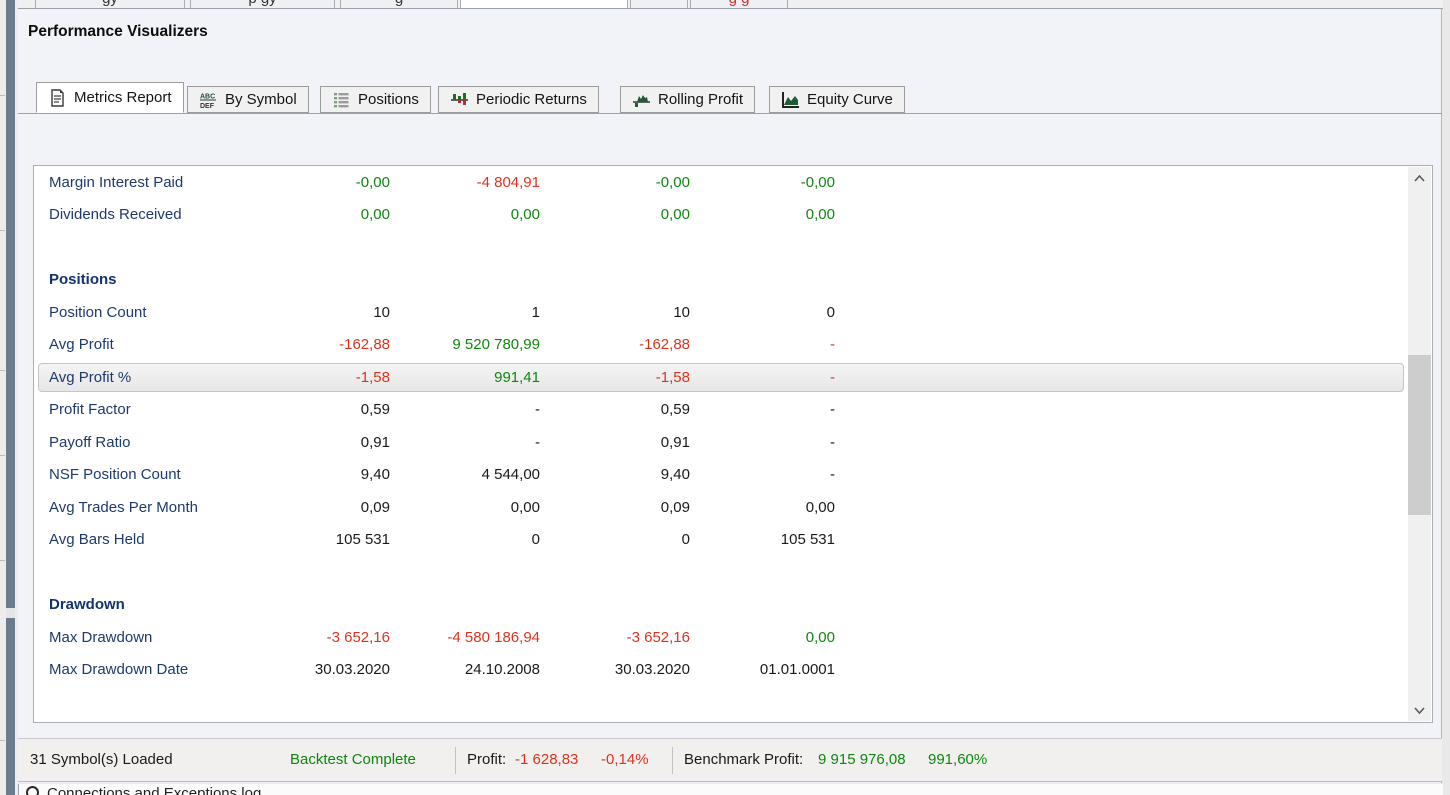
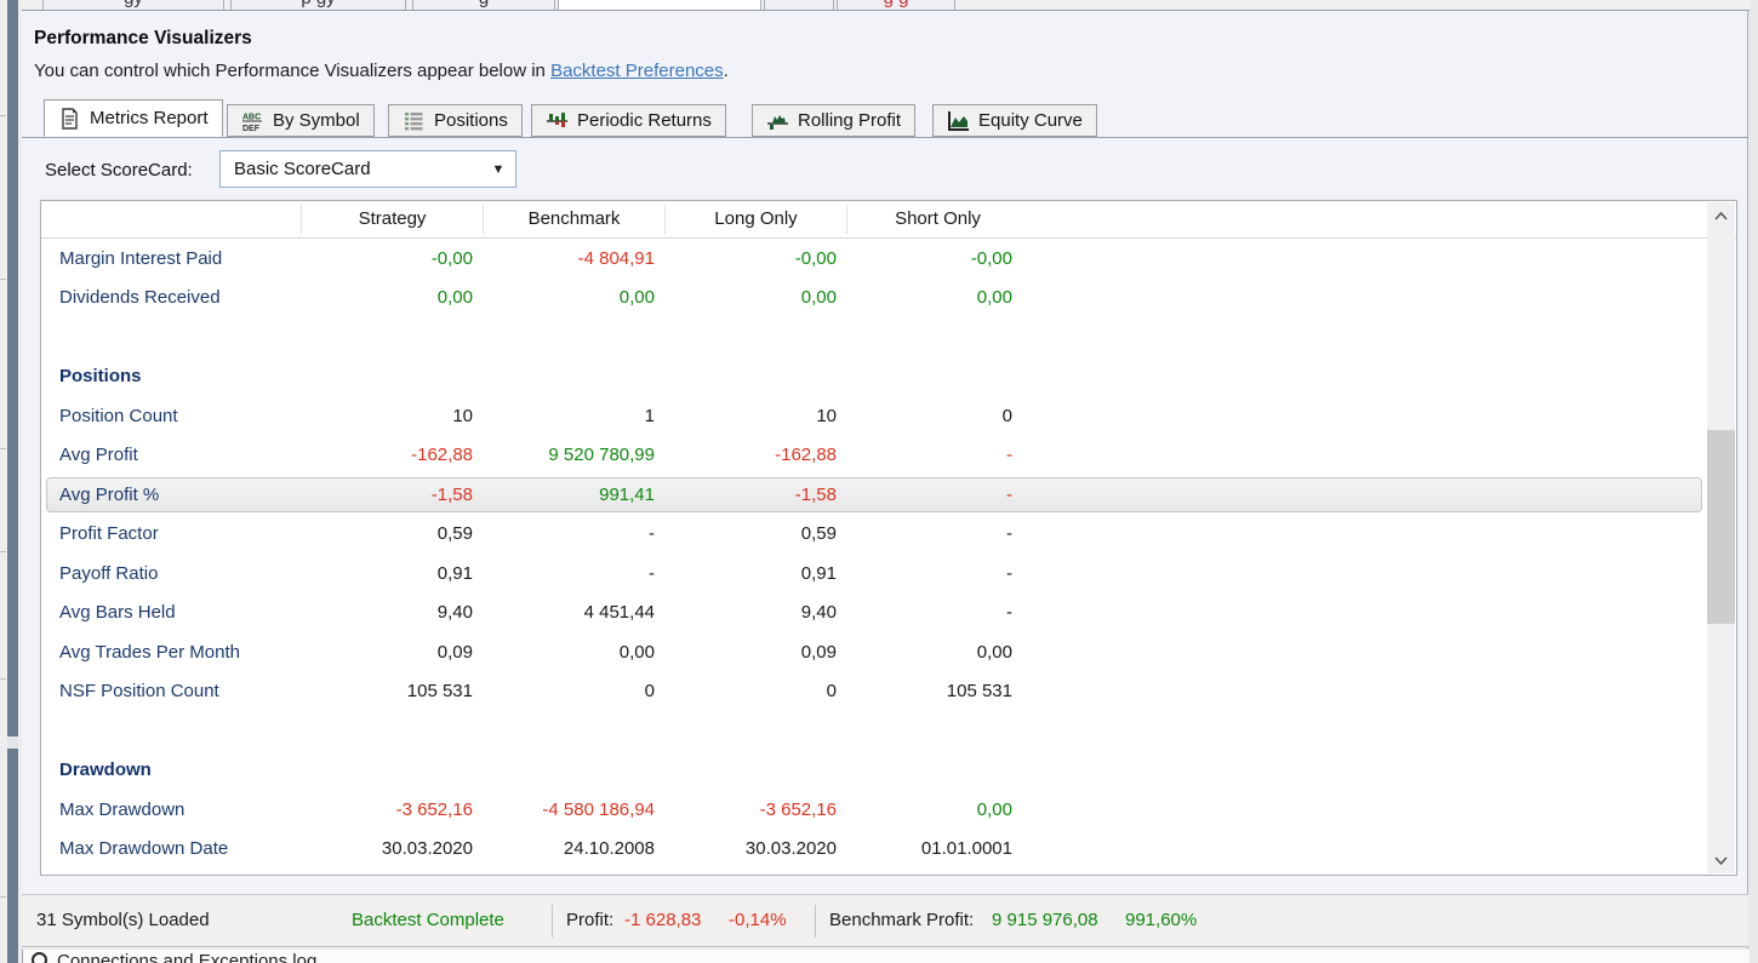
  Performance Visualizers
+ You can control which Performance Visualizers appear below in Backtest Preferences.
  Metrics Report
  By Symbol
  Positions
  Periodic Returns
  Rolling Profit
  Equity Curve
+ Select ScoreCard:
+ Basic ScoreCard
+ ▼
+ Strategy
+ Benchmark
+ Long Only
+ Short Only
  Margin Interest Paid
  -0,00
  -4 804,91
  -0,00
  -0,00
  Dividends Received
  0,00
  0,00
  0,00
  0,00
  Positions
  Position Count
  10
  1
  10
  0
  Avg Profit
  -162,88
  9 520 780,99
  -162,88
  -
  Avg Profit %
  -1,58
  991,41
  -1,58
  -
  Profit Factor
  0,59
  -
  0,59
  -
  Payoff Ratio
  0,91
  -
  0,91
  -
- NSF Position Count
+ Avg Bars Held
  9,40
- 4 544,00
+ 4 451,44
  9,40
  -
  Avg Trades Per Month
  0,09
  0,00
  0,09
  0,00
- Avg Bars Held
+ NSF Position Count
  105 531
  0
  0
  105 531
  Drawdown
  Max Drawdown
  -3 652,16
  -4 580 186,94
  -3 652,16
  0,00
  Max Drawdown Date
  30.03.2020
  24.10.2008
  30.03.2020
  01.01.0001
  31 Symbol(s) Loaded
  Backtest Complete
  Profit:
  -1 628,83
  -0,14%
  Benchmark Profit:
  9 915 976,08
  991,60%
  Connections and Exceptions log
